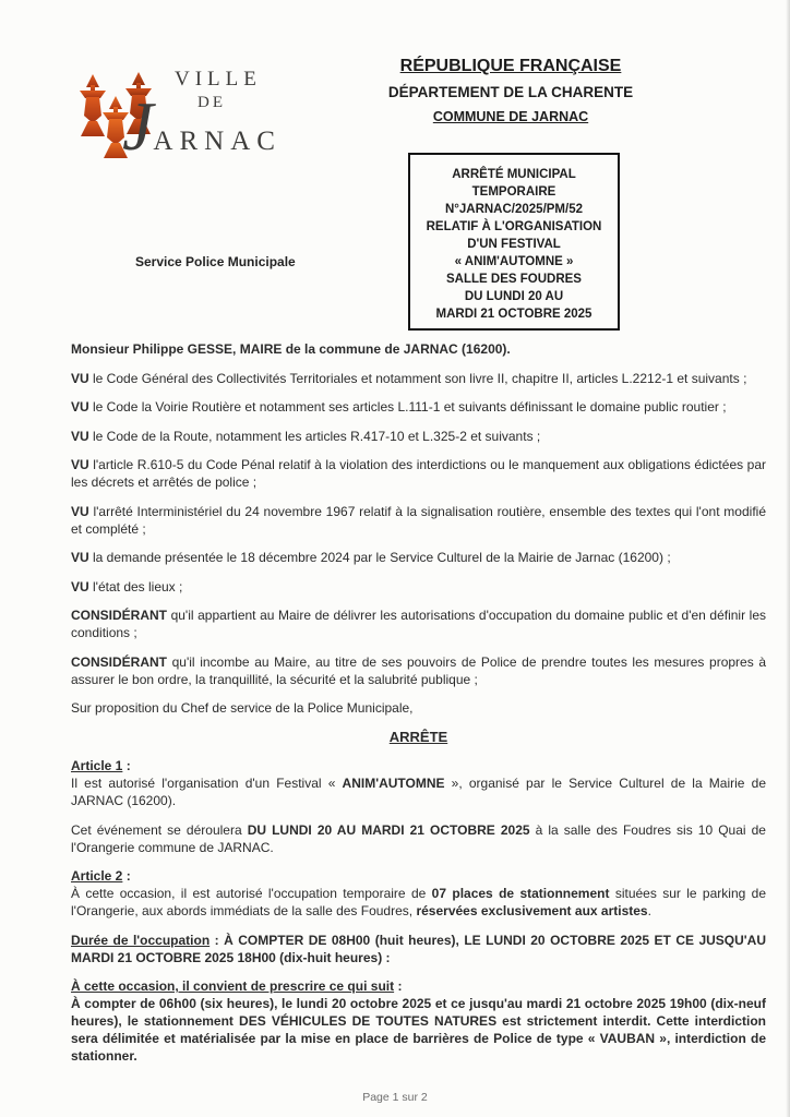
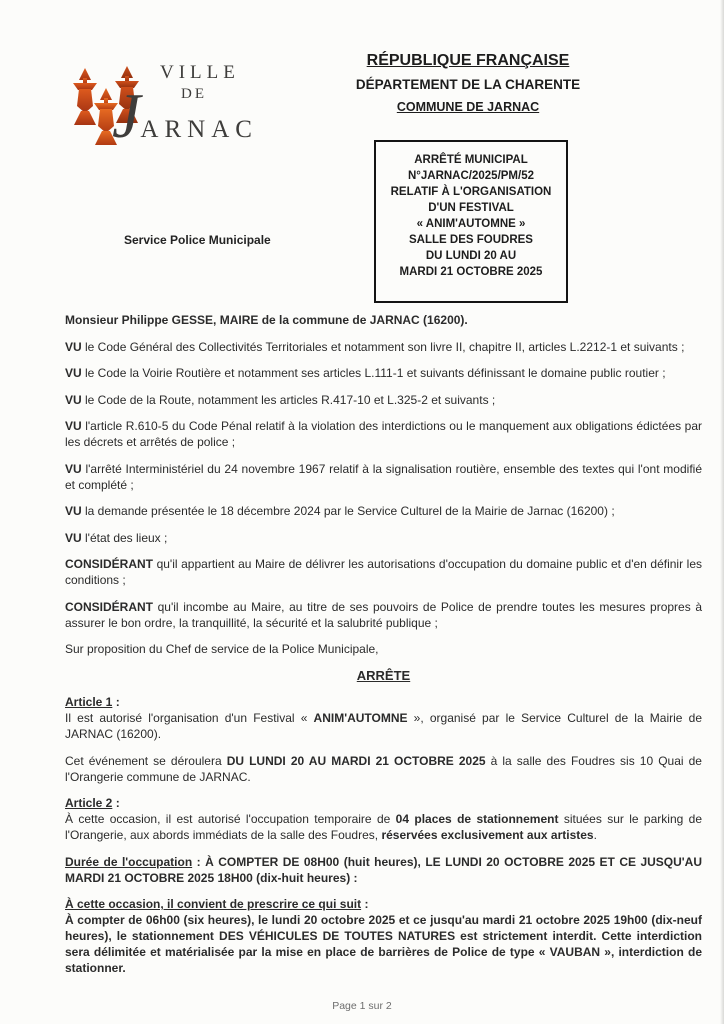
  VILLE
  DE
  JARNAC
  Service Police Municipale
  RÉPUBLIQUE FRANÇAISE
  DÉPARTEMENT DE LA CHARENTE
  COMMUNE DE JARNAC
  ARRÊTÉ MUNICIPAL
- TEMPORAIRE
  N°JARNAC/2025/PM/52
  RELATIF À L'ORGANISATION
  D'UN FESTIVAL
  « ANIM'AUTOMNE »
  SALLE DES FOUDRES
  DU LUNDI 20 AU
  MARDI 21 OCTOBRE 2025
  Monsieur Philippe GESSE, MAIRE de la commune de JARNAC (16200).
  VU le Code Général des Collectivités Territoriales et notamment son livre II, chapitre II, articles L.2212-1 et suivants ;
  VU le Code la Voirie Routière et notamment ses articles L.111-1 et suivants définissant le domaine public routier ;
  VU le Code de la Route, notamment les articles R.417-10 et L.325-2 et suivants ;
  VU l'article R.610-5 du Code Pénal relatif à la violation des interdictions ou le manquement aux obligations édictées par les décrets et arrêtés de police ;
  VU l'arrêté Interministériel du 24 novembre 1967 relatif à la signalisation routière, ensemble des textes qui l'ont modifié et complété ;
  VU la demande présentée le 18 décembre 2024 par le Service Culturel de la Mairie de Jarnac (16200) ;
  VU l'état des lieux ;
  CONSIDÉRANT qu'il appartient au Maire de délivrer les autorisations d'occupation du domaine public et d'en définir les conditions ;
  CONSIDÉRANT qu'il incombe au Maire, au titre de ses pouvoirs de Police de prendre toutes les mesures propres à assurer le bon ordre, la tranquillité, la sécurité et la salubrité publique ;
  Sur proposition du Chef de service de la Police Municipale,
  ARRÊTE
  Article 1 :
  Il est autorisé l'organisation d'un Festival « ANIM'AUTOMNE », organisé par le Service Culturel de la Mairie de JARNAC (16200).
  Cet événement se déroulera DU LUNDI 20 AU MARDI 21 OCTOBRE 2025 à la salle des Foudres sis 10 Quai de l'Orangerie commune de JARNAC.
  Article 2 :
- À cette occasion, il est autorisé l'occupation temporaire de 07 places de stationnement situées sur le parking de l'Orangerie, aux abords immédiats de la salle des Foudres, réservées exclusivement aux artistes.
+ À cette occasion, il est autorisé l'occupation temporaire de 04 places de stationnement situées sur le parking de l'Orangerie, aux abords immédiats de la salle des Foudres, réservées exclusivement aux artistes.
  Durée de l'occupation : À COMPTER DE 08H00 (huit heures), LE LUNDI 20 OCTOBRE 2025 ET CE JUSQU'AU MARDI 21 OCTOBRE 2025 18H00 (dix-huit heures) :
  À cette occasion, il convient de prescrire ce qui suit :
  À compter de 06h00 (six heures), le lundi 20 octobre 2025 et ce jusqu'au mardi 21 octobre 2025 19h00 (dix-neuf heures), le stationnement DES VÉHICULES DE TOUTES NATURES est strictement interdit. Cette interdiction sera délimitée et matérialisée par la mise en place de barrières de Police de type « VAUBAN », interdiction de stationner.
  Page 1 sur 2
